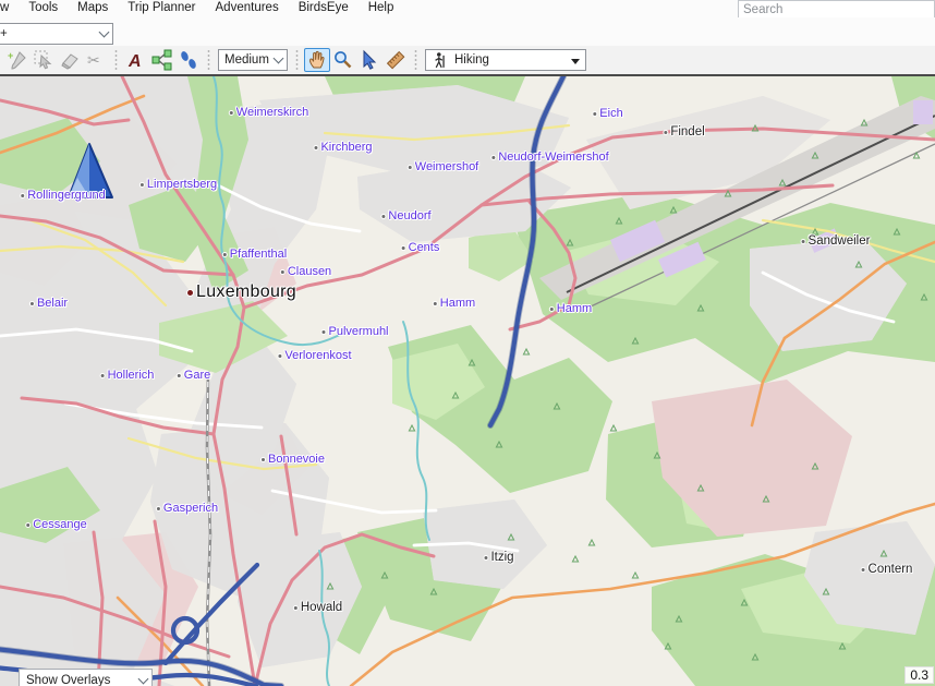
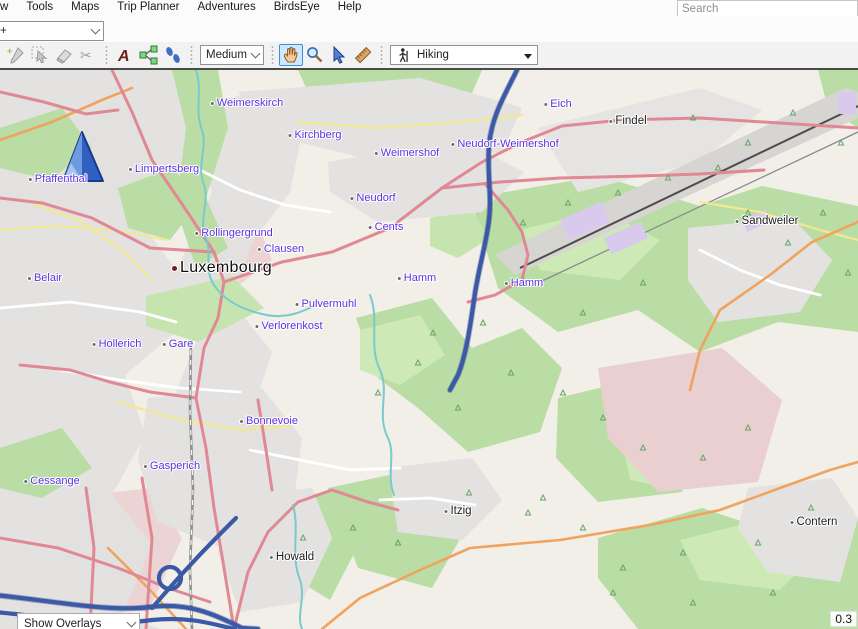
  w
  Tools
  Maps
  Trip Planner
  Adventures
  BirdsEye
  Help
  Search
  +
  +
  ✂
  A
  Medium
  Hiking
  Eich
  Weimerskirch
  Kirchberg
- Rollingergrund
+ Pfaffenthal
  Limpertsberg
  Weimershof
  Neudorf-Weimershof
  Neudorf
  Cents
- Pfaffenthal
+ Rollingergrund
  Clausen
  Luxembourg
  Belair
  Hamm
  Hamm
  Pulvermuhl
  Verlorenkost
  Hollerich
  Gare
  Findel
  Sandweiler
  Bonnevoie
  Gasperich
  Cessange
  Itzig
  Howald
  Contern
  Show Overlays
  0.3
